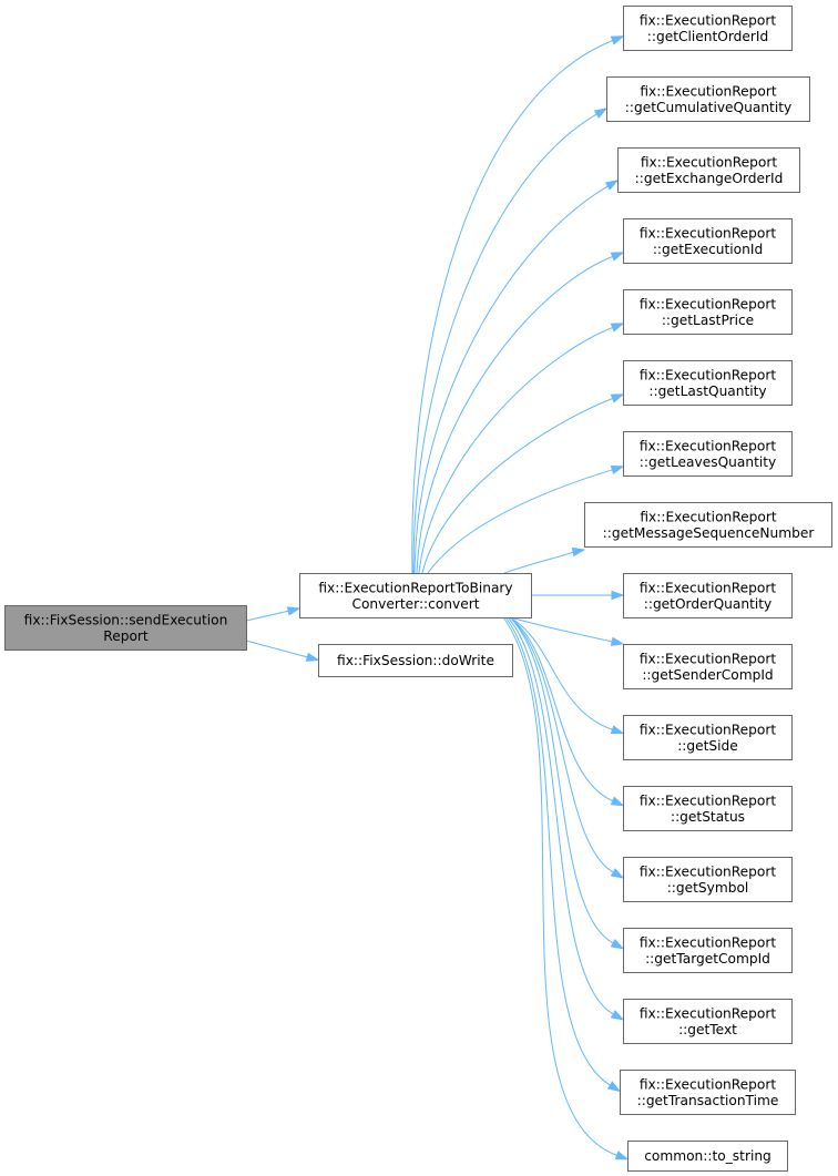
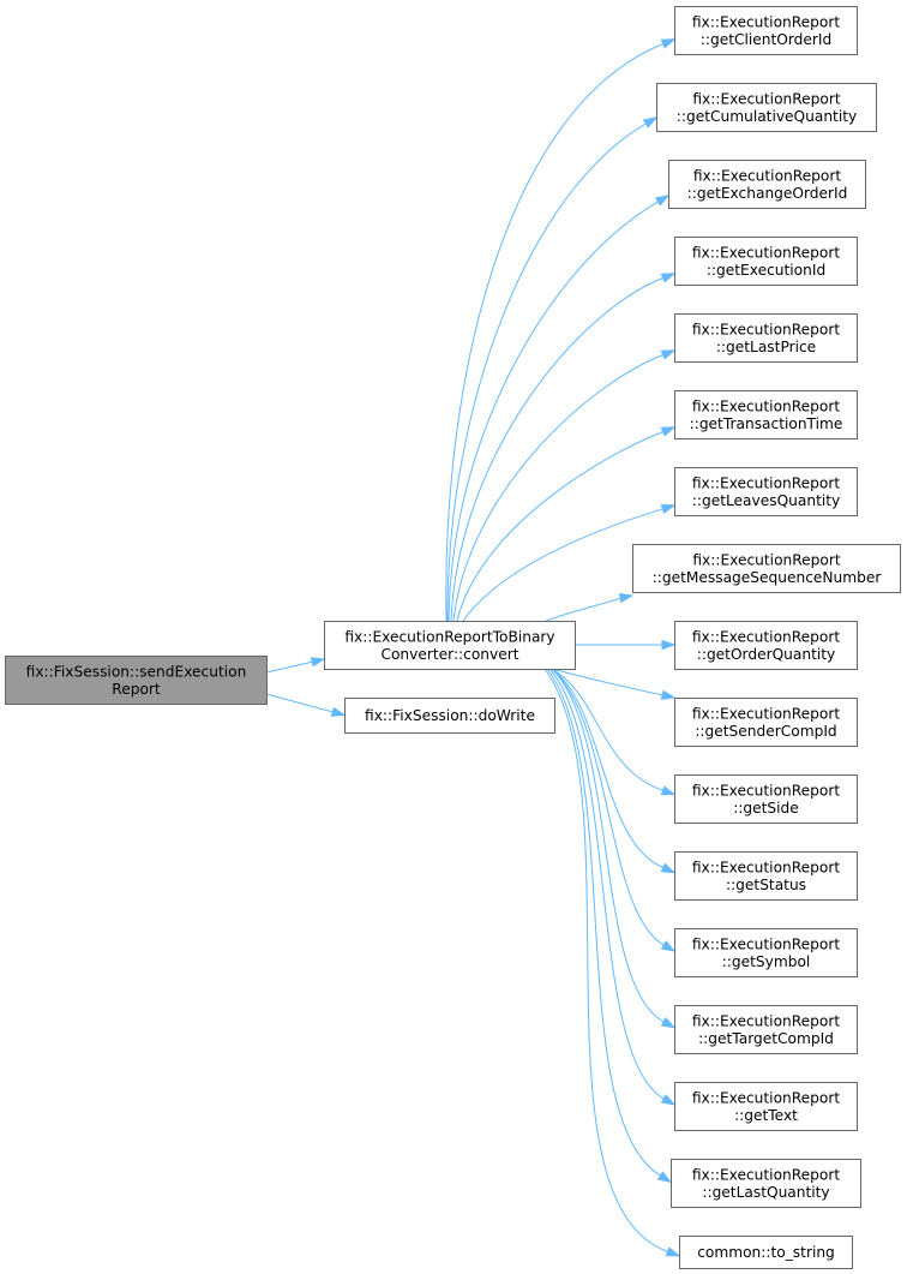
  fix::FixSession::sendExecution
  Report
  fix::ExecutionReportToBinary
  Converter::convert
  fix::FixSession::doWrite
  fix::ExecutionReport
  ::getClientOrderId
  fix::ExecutionReport
  ::getCumulativeQuantity
  fix::ExecutionReport
  ::getExchangeOrderId
  fix::ExecutionReport
  ::getExecutionId
  fix::ExecutionReport
  ::getLastPrice
  fix::ExecutionReport
- ::getLastQuantity
+ ::getTransactionTime
  fix::ExecutionReport
  ::getLeavesQuantity
  fix::ExecutionReport
  ::getMessageSequenceNumber
  fix::ExecutionReport
  ::getOrderQuantity
  fix::ExecutionReport
  ::getSenderCompId
  fix::ExecutionReport
  ::getSide
  fix::ExecutionReport
  ::getStatus
  fix::ExecutionReport
  ::getSymbol
  fix::ExecutionReport
  ::getTargetCompId
  fix::ExecutionReport
  ::getText
  fix::ExecutionReport
- ::getTransactionTime
+ ::getLastQuantity
  common::to_string
